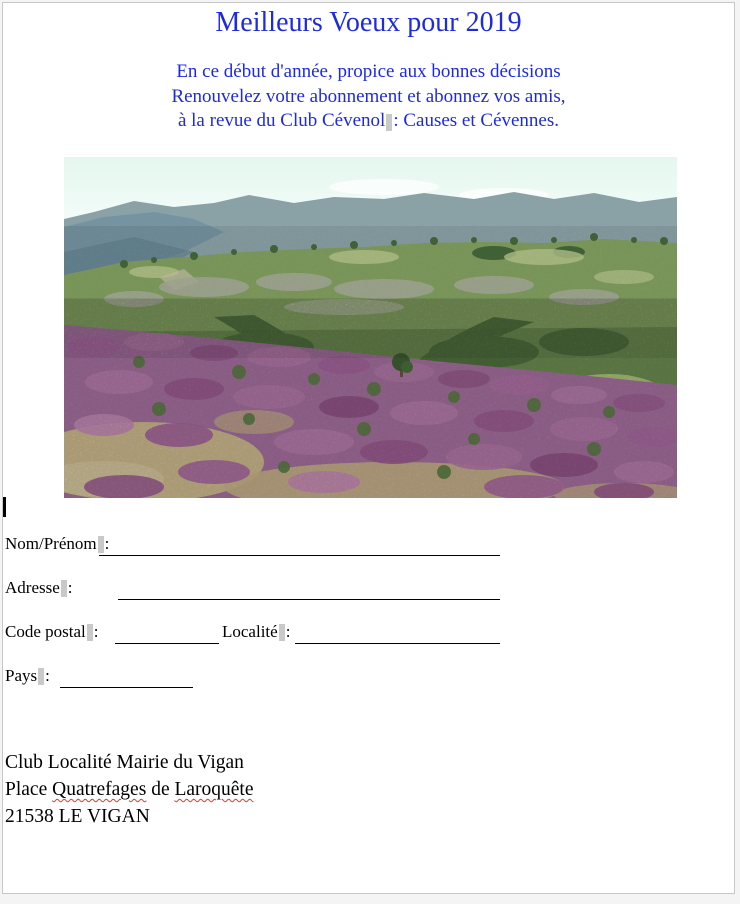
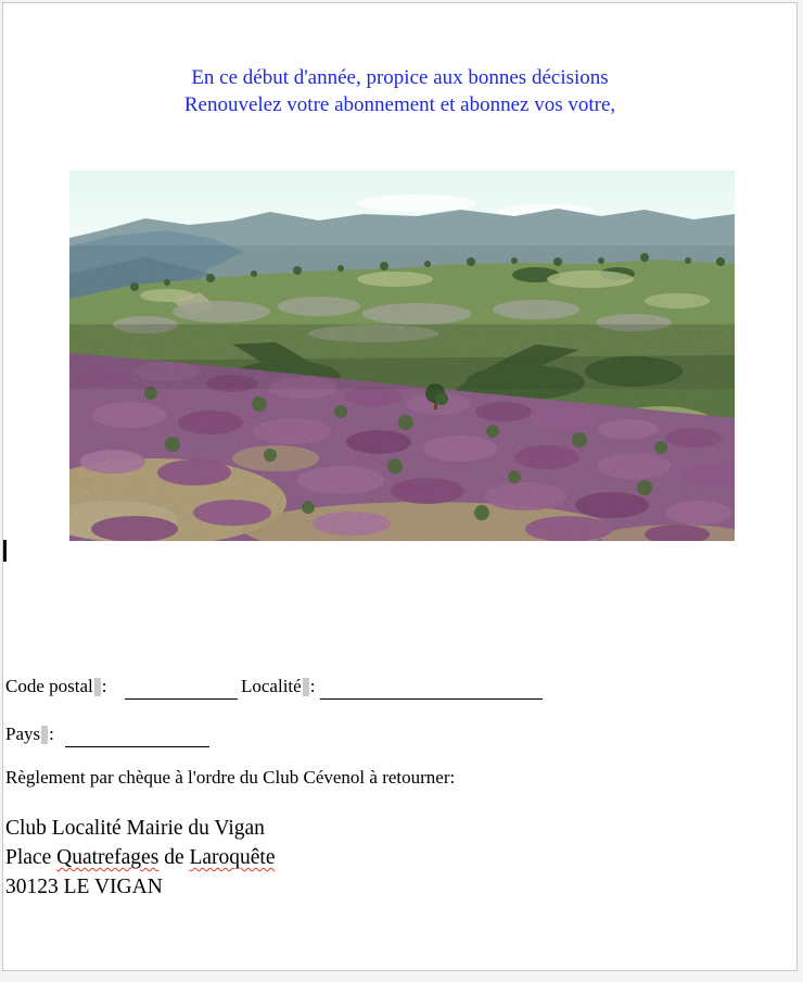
- Meilleurs Voeux pour 2019
  En ce début d'année, propice aux bonnes décisions
- Renouvelez votre abonnement et abonnez vos amis,
+ Renouvelez votre abonnement et abonnez vos votre,
- à la revue du Club Cévenol : Causes et Cévennes.
- Nom/Prénom :
- Adresse :
  Code postal :
  Localité :
  Pays :
+ Règlement par chèque à l'ordre du Club Cévenol à retourner:
  Club Localité Mairie du Vigan
  Place Quatrefages de Laroquête
- 21538 LE VIGAN
+ 30123 LE VIGAN
